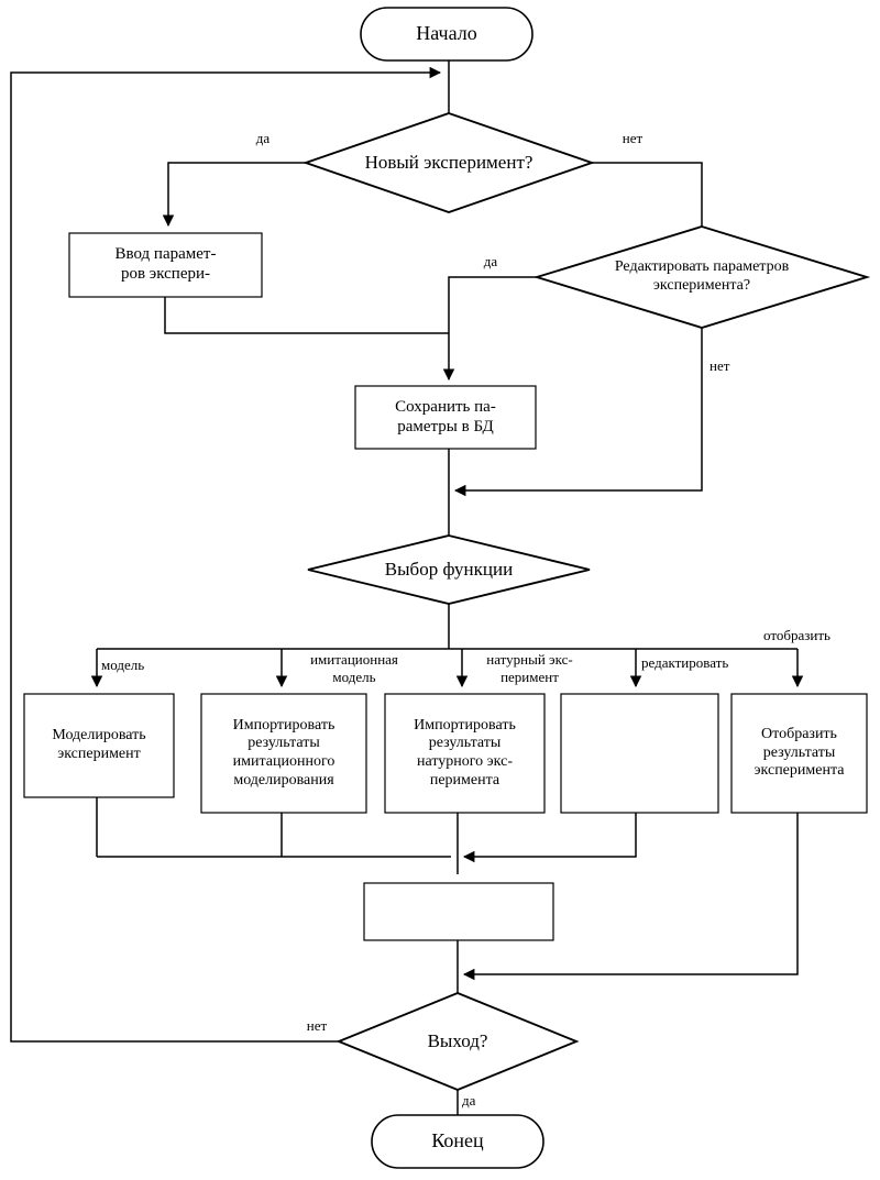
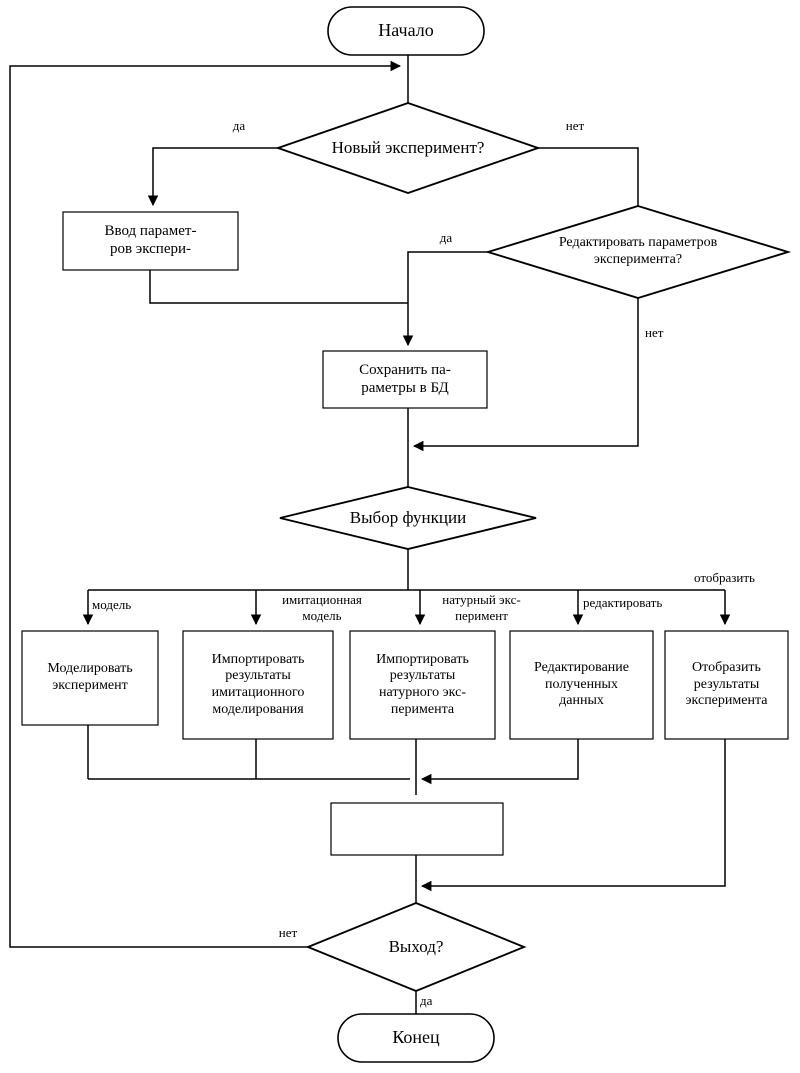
  Начало
  Новый эксперимент?
  Ввод парамет-
  ров экспери-
  Редактировать параметров
  эксперимента?
  Сохранить па-
  раметры в БД
  Выбор функции
  Моделировать
  эксперимент
  Импортировать
  результаты
  имитационного
  моделирования
  Импортировать
  результаты
  натурного экс-
  перимента
+ Редактирование
+ полученных
+ данных
  Отобразить
  результаты
  эксперимента
  Выход?
  Конец
  да
  нет
  да
  нет
  модель
  имитационная
  модель
  натурный экс-
  перимент
  редактировать
  отобразить
  нет
  да
